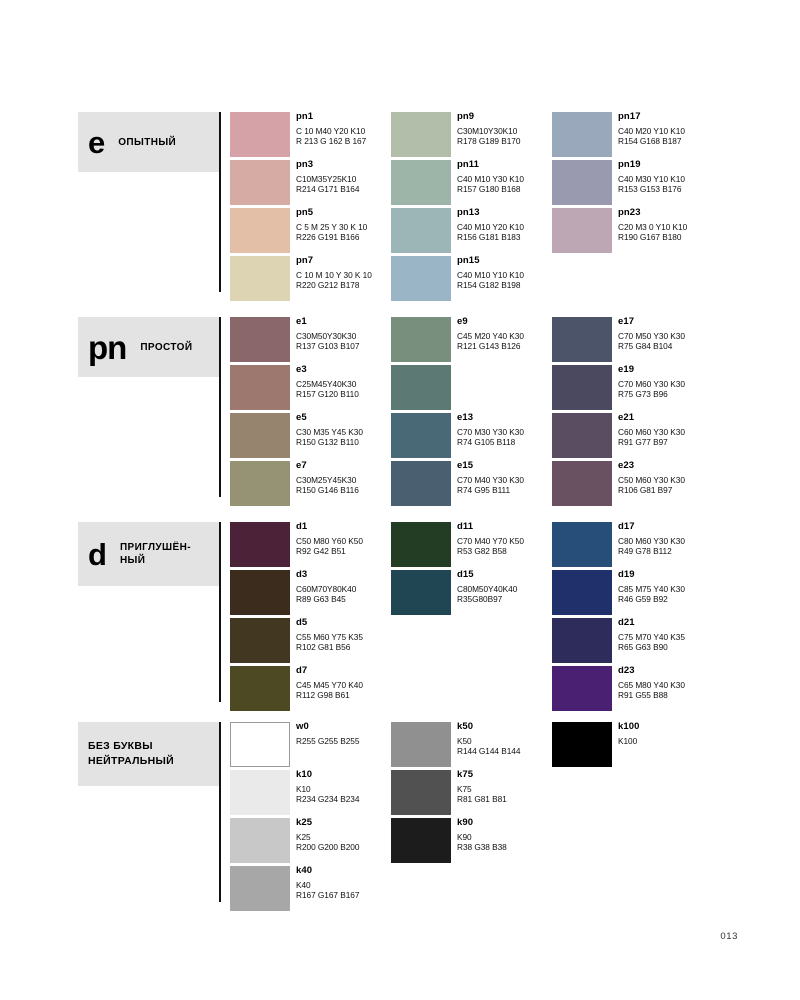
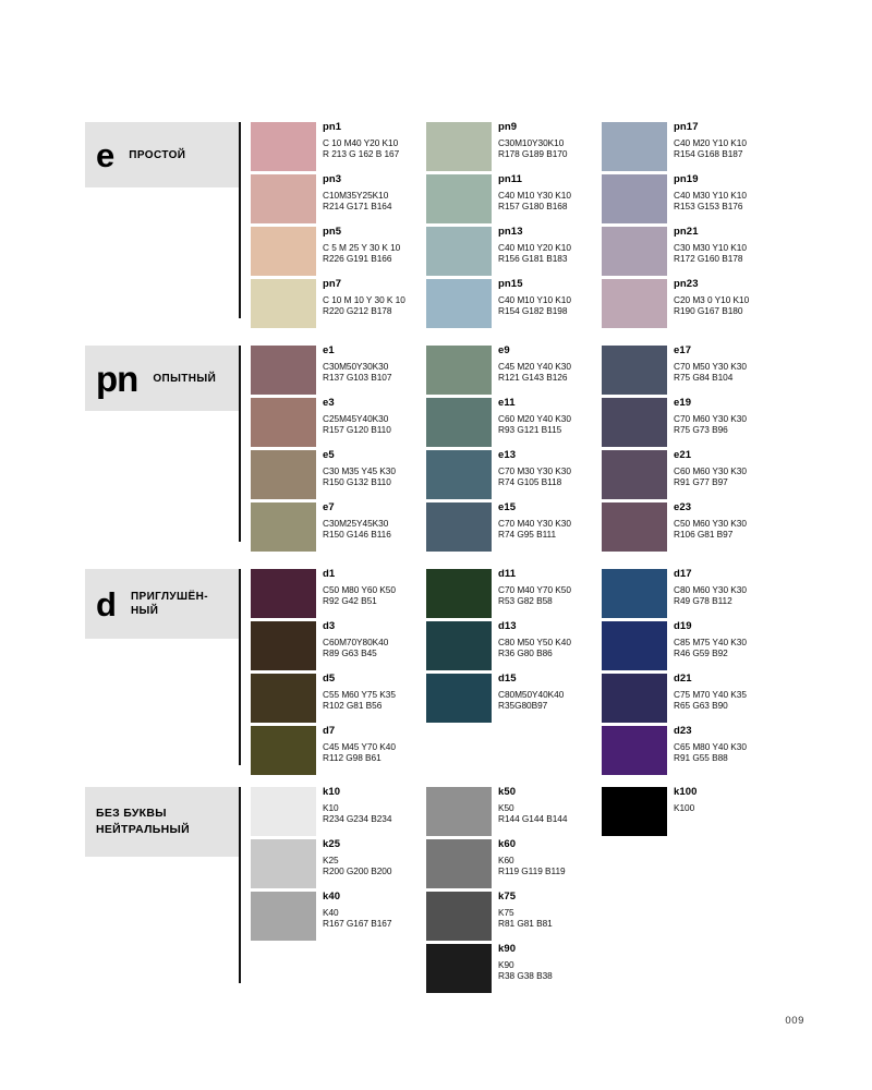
  e
- ОПЫТНЫЙ
+ ПРОСТОЙ
  pn1
  C 10 M40 Y20 K10
  R 213 G 162 B 167
  pn3
  C10M35Y25K10
  R214 G171 B164
  pn5
  C 5 M 25 Y 30 K 10
  R226 G191 B166
  pn7
  C 10 M 10 Y 30 K 10
  R220 G212 B178
  pn9
  C30M10Y30K10
  R178 G189 B170
  pn11
  C40 M10 Y30 K10
  R157 G180 B168
  pn13
  C40 M10 Y20 K10
  R156 G181 B183
  pn15
  C40 M10 Y10 K10
  R154 G182 B198
  pn17
  C40 M20 Y10 K10
  R154 G168 B187
  pn19
  C40 M30 Y10 K10
  R153 G153 B176
+ pn21
+ C30 M30 Y10 K10
+ R172 G160 B178
  pn23
  C20 M3 0 Y10 K10
  R190 G167 B180
  pn
- ПРОСТОЙ
+ ОПЫТНЫЙ
  e1
  C30M50Y30K30
  R137 G103 B107
  e3
  C25M45Y40K30
  R157 G120 B110
  e5
  C30 M35 Y45 K30
  R150 G132 B110
  e7
  C30M25Y45K30
  R150 G146 B116
  e9
  C45 M20 Y40 K30
  R121 G143 B126
+ e11
+ C60 M20 Y40 K30
+ R93 G121 B115
  e13
  C70 M30 Y30 K30
  R74 G105 B118
  e15
  C70 M40 Y30 K30
  R74 G95 B111
  e17
  C70 M50 Y30 K30
  R75 G84 B104
  e19
  C70 M60 Y30 K30
  R75 G73 B96
  e21
  C60 M60 Y30 K30
  R91 G77 B97
  e23
  C50 M60 Y30 K30
  R106 G81 B97
  d
  ПРИГЛУШЁН-
  НЫЙ
  d1
  C50 M80 Y60 K50
  R92 G42 B51
  d3
  C60M70Y80K40
  R89 G63 B45
  d5
  C55 M60 Y75 K35
  R102 G81 B56
  d7
  C45 M45 Y70 K40
  R112 G98 B61
  d11
  C70 M40 Y70 K50
  R53 G82 B58
+ d13
+ C80 M50 Y50 K40
+ R36 G80 B86
  d15
  C80M50Y40K40
  R35G80B97
  d17
  C80 M60 Y30 K30
  R49 G78 B112
  d19
  C85 M75 Y40 K30
  R46 G59 B92
  d21
  C75 M70 Y40 K35
  R65 G63 B90
  d23
  C65 M80 Y40 K30
  R91 G55 B88
  БЕЗ БУКВЫ
  НЕЙТРАЛЬНЫЙ
- w0
- R255 G255 B255
  k10
  K10
  R234 G234 B234
  k25
  K25
  R200 G200 B200
  k40
  K40
  R167 G167 B167
  k50
  K50
  R144 G144 B144
+ k60
+ K60
+ R119 G119 B119
  k75
  K75
  R81 G81 B81
  k90
  K90
  R38 G38 B38
  k100
  K100
- 013
+ 009
